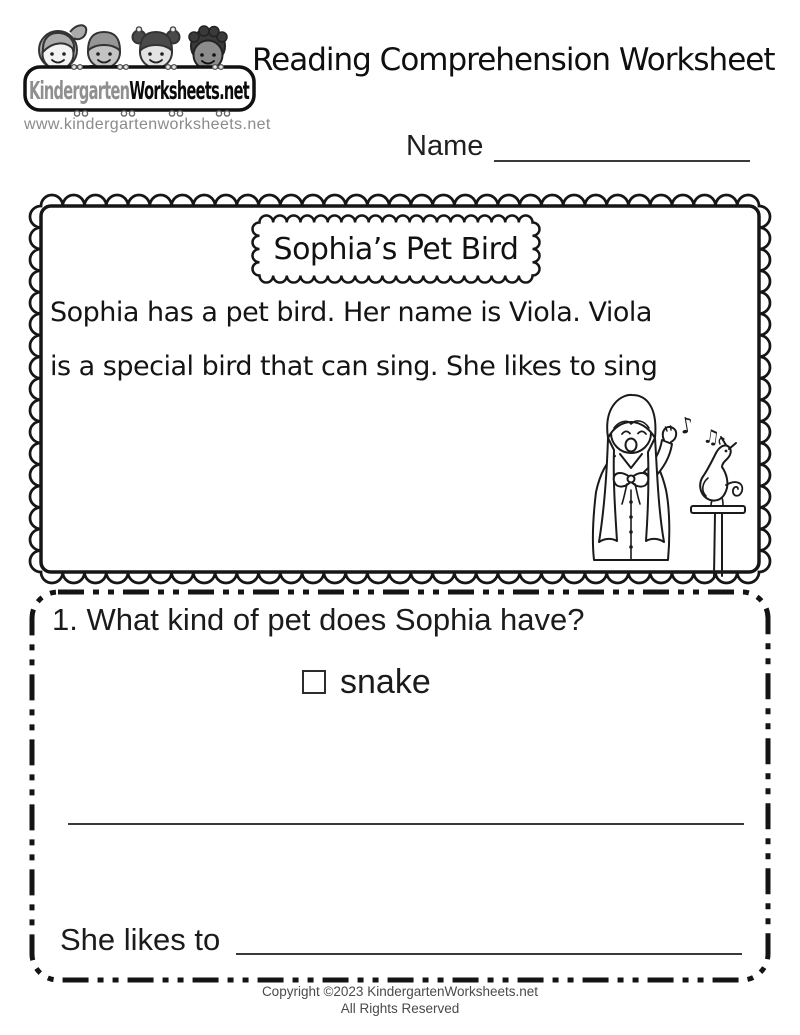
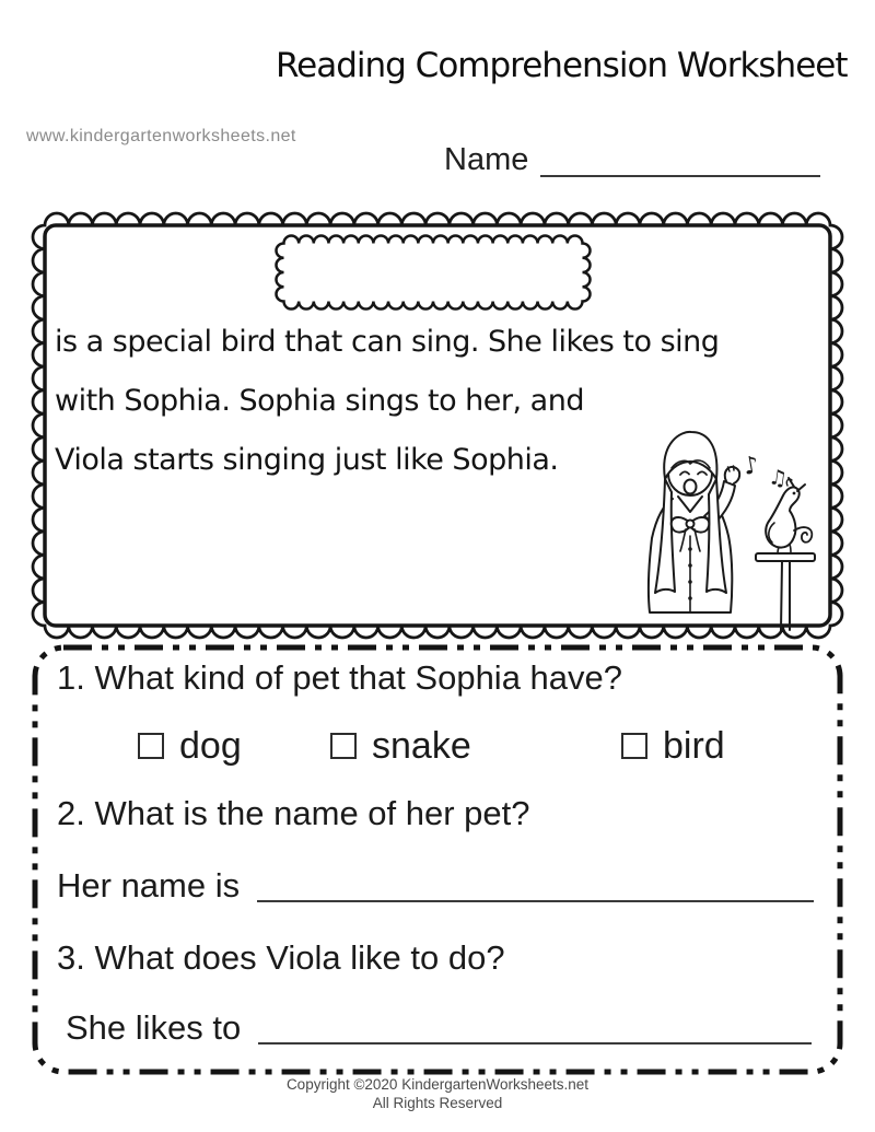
- KindergartenWorksheets.net
  www.kindergartenworksheets.net
  Reading Comprehension Worksheet
  Name
- Sophia’s Pet Bird
- Sophia has a pet bird. Her name is Viola. Viola
  is a special bird that can sing. She likes to sing
+ with Sophia. Sophia sings to her, and
+ Viola starts singing just like Sophia.
- 1. What kind of pet does Sophia have?
+ 1. What kind of pet that Sophia have?
+ dog
  snake
+ bird
+ 2. What is the name of her pet?
+ Her name is
+ 3. What does Viola like to do?
  She likes to
- Copyright ©2023 KindergartenWorksheets.net
+ Copyright ©2020 KindergartenWorksheets.net
  All Rights Reserved
